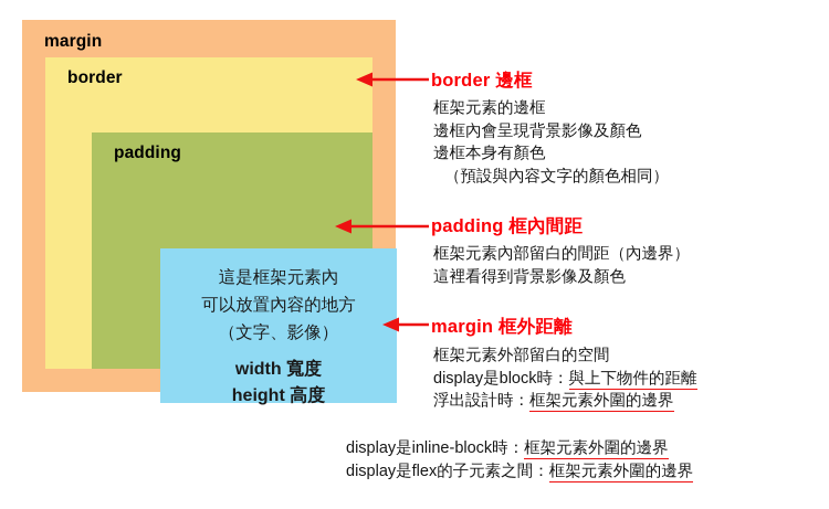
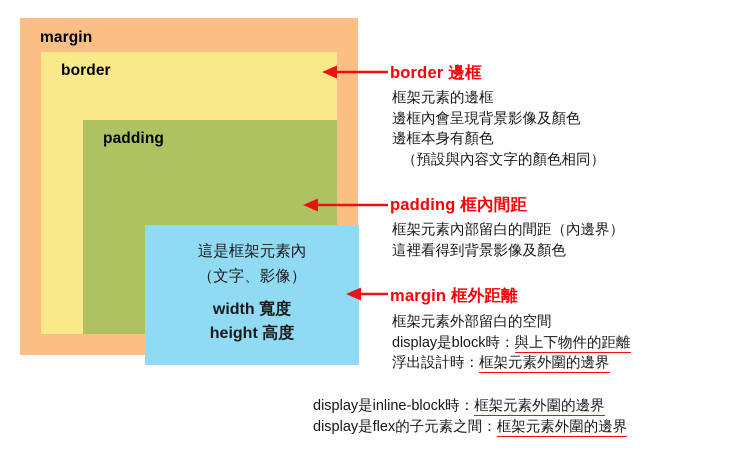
  margin
  border
  padding
  這是框架元素內
- 可以放置內容的地方
  （文字、影像）
  width 寬度
  height 高度
  border 邊框
  框架元素的邊框
  邊框內會呈現背景影像及顏色
  邊框本身有顏色
  （預設與內容文字的顏色相同）
  padding 框內間距
  框架元素內部留白的間距（內邊界）
  這裡看得到背景影像及顏色
  margin 框外距離
  框架元素外部留白的空間
  display是block時：與上下物件的距離
  浮出設計時：框架元素外圍的邊界
  display是inline-block時：框架元素外圍的邊界
  display是flex的子元素之間：框架元素外圍的邊界
